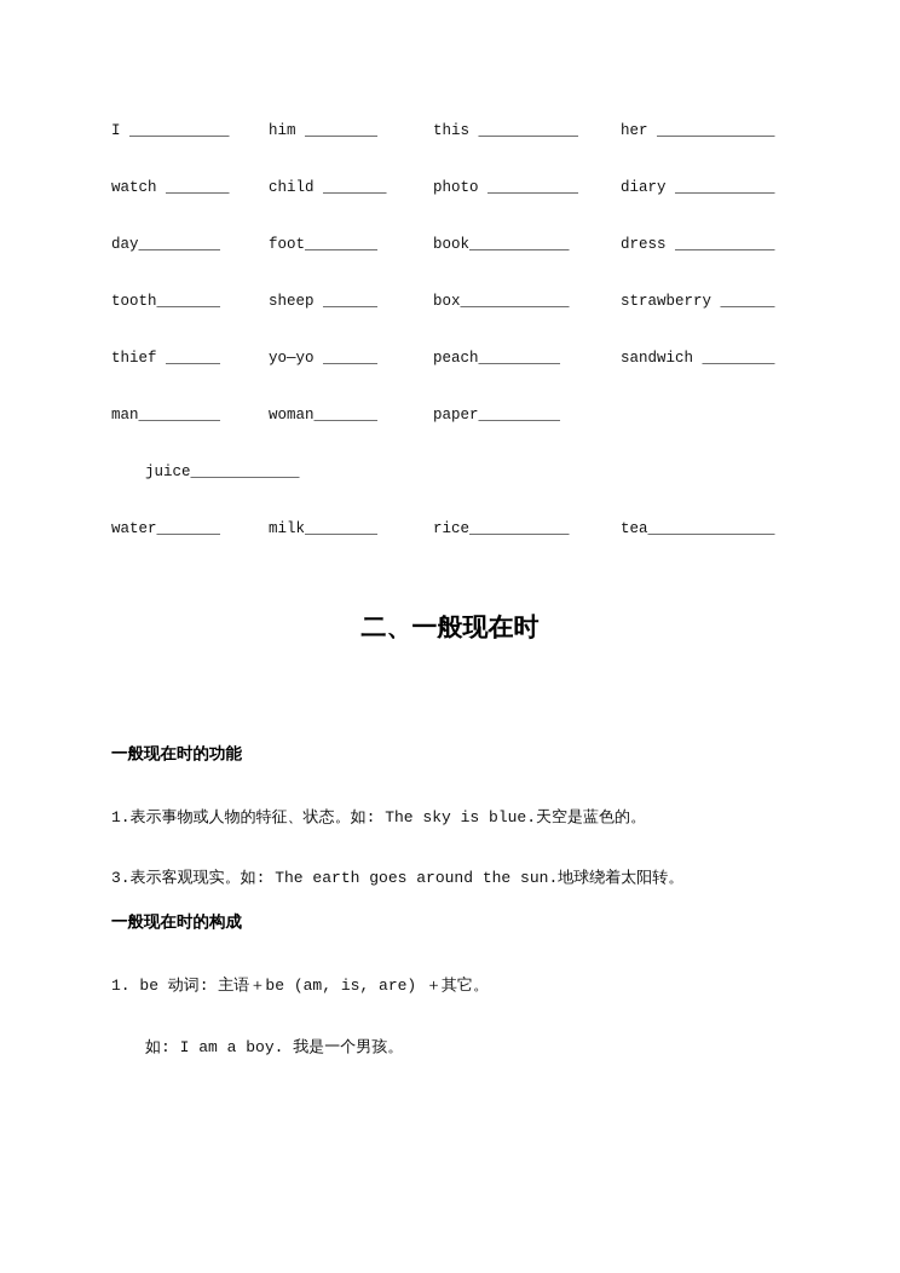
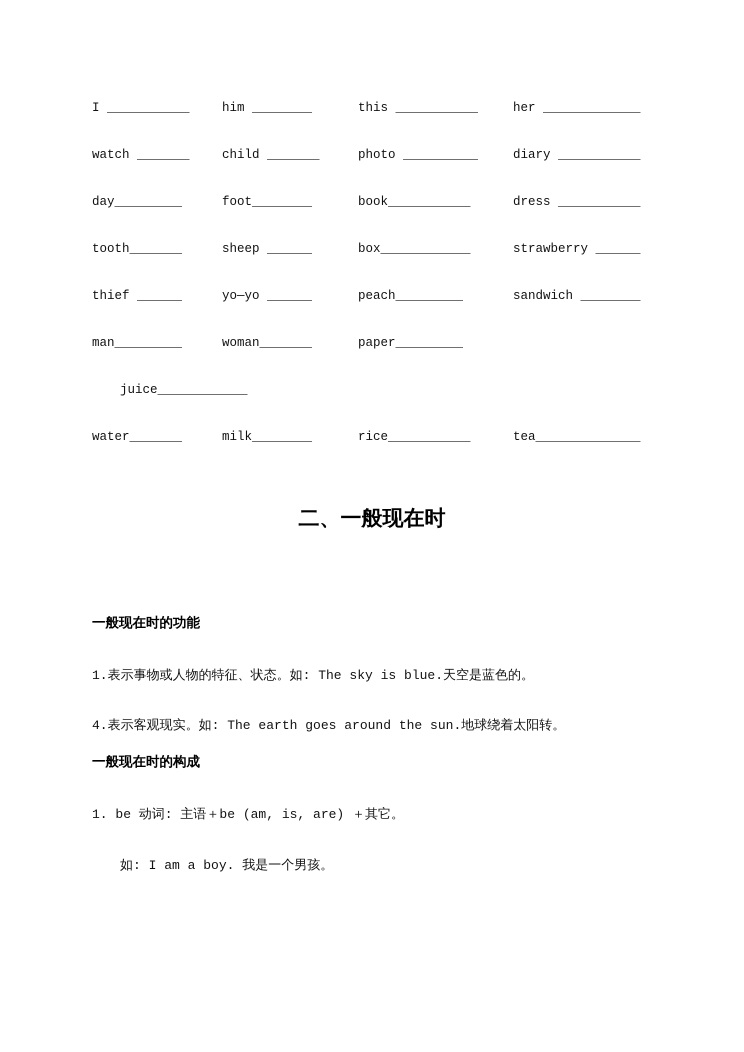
  I ___________
  him ________
  this ___________
  her _____________
  watch _______
  child _______
  photo __________
  diary ___________
  day_________
  foot________
  book___________
  dress ___________
  tooth_______
  sheep ______
  box____________
  strawberry ______
  thief ______
  yo—yo ______
  peach_________
  sandwich ________
  man_________
  woman_______
  paper_________
  juice____________
  water_______
  milk________
  rice___________
  tea______________
  二、一般现在时
  一般现在时的功能
  1.表示事物或人物的特征、状态。如: The sky is blue.天空是蓝色的。
- 3.表示客观现实。如: The earth goes around the sun.地球绕着太阳转。
+ 4.表示客观现实。如: The earth goes around the sun.地球绕着太阳转。
  一般现在时的构成
  1. be 动词: 主语＋be (am, is, are) ＋其它。
  如: I am a boy. 我是一个男孩。
